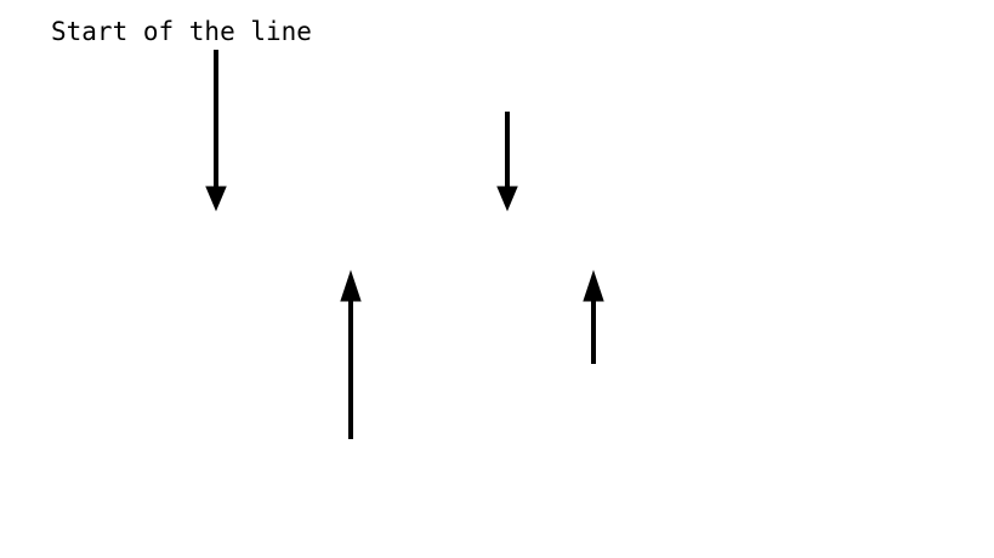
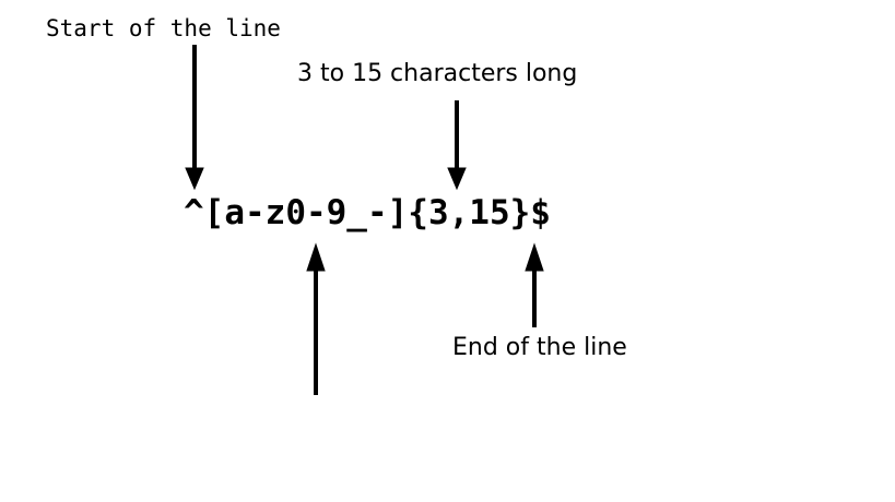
  Start of the line
+ 3 to 15 characters long
+ End of the line
+ ^[a-z0-9_-]{3,15}$
